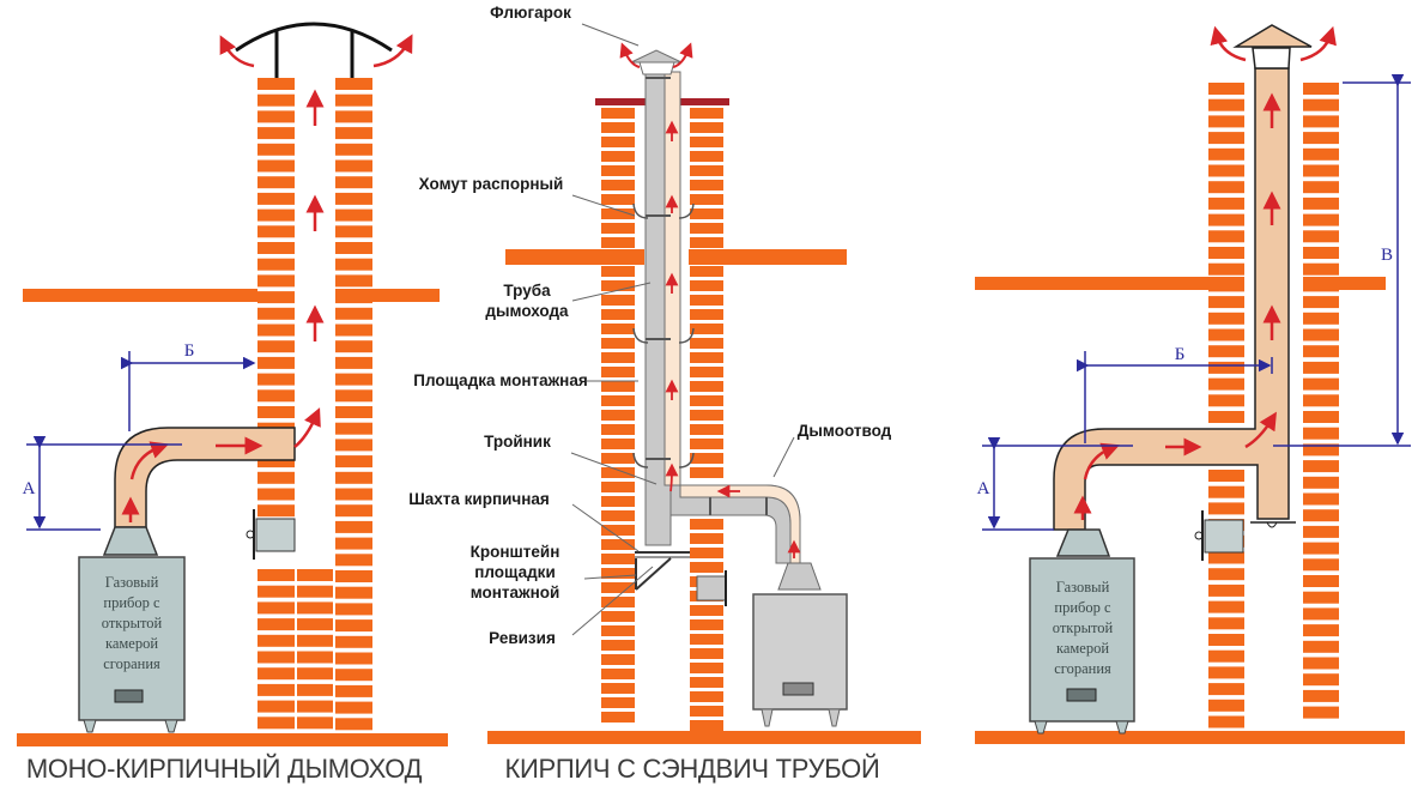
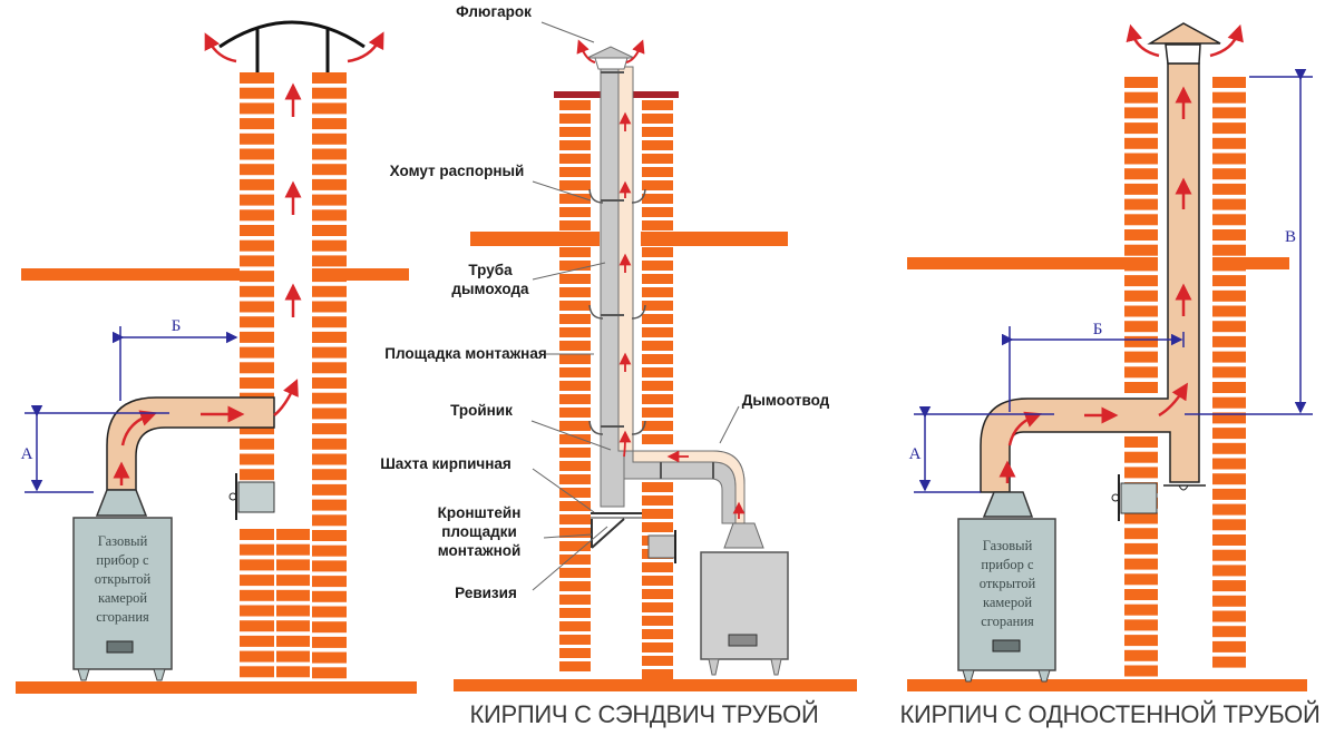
  Газовый
  прибор с
  открытой
  камерой
  сгорания
  Б
  А
- МОНО-КИРПИЧНЫЙ ДЫМОХОД
  Флюгарок
  Хомут распорный
  Труба
  дымохода
  Площадка монтажная
  Тройник
  Шахта кирпичная
  Кронштейн
  площадки
  монтажной
  Ревизия
  Дымоотвод
  КИРПИЧ С СЭНДВИЧ ТРУБОЙ
  Газовый
  прибор с
  открытой
  камерой
  сгорания
  Б
  А
  В
+ КИРПИЧ С ОДНОСТЕННОЙ ТРУБОЙ
